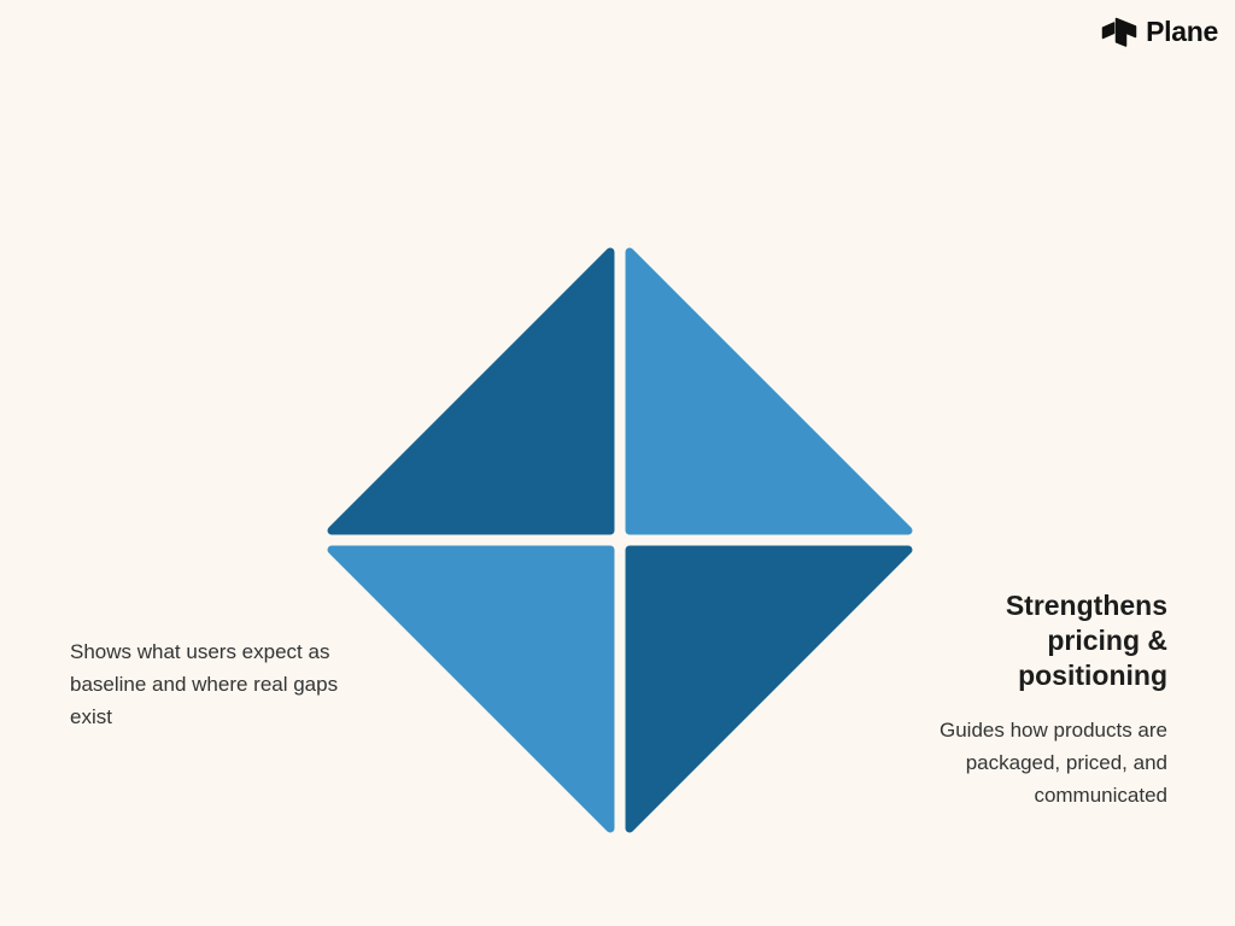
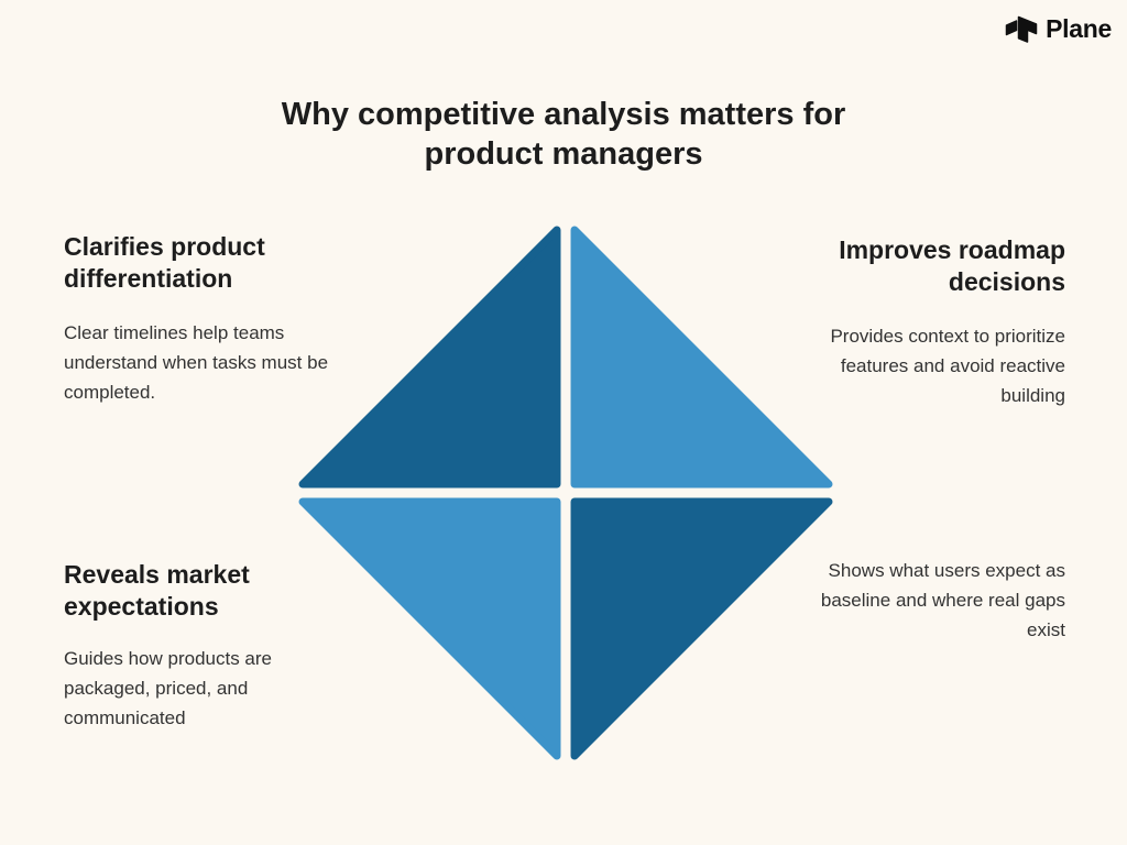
  Plane
+ Why competitive analysis matters for
+ product managers
+ Clarifies product differentiation
+ Clear timelines help teams understand when tasks must be completed.
+ Improves roadmap decisions
+ Provides context to prioritize features and avoid reactive building
+ Reveals market expectations
- Shows what users expect as baseline and where real gaps exist
+ Guides how products are packaged, priced, and communicated
- Strengthens pricing & positioning
- Guides how products are packaged, priced, and communicated
+ Shows what users expect as baseline and where real gaps exist
